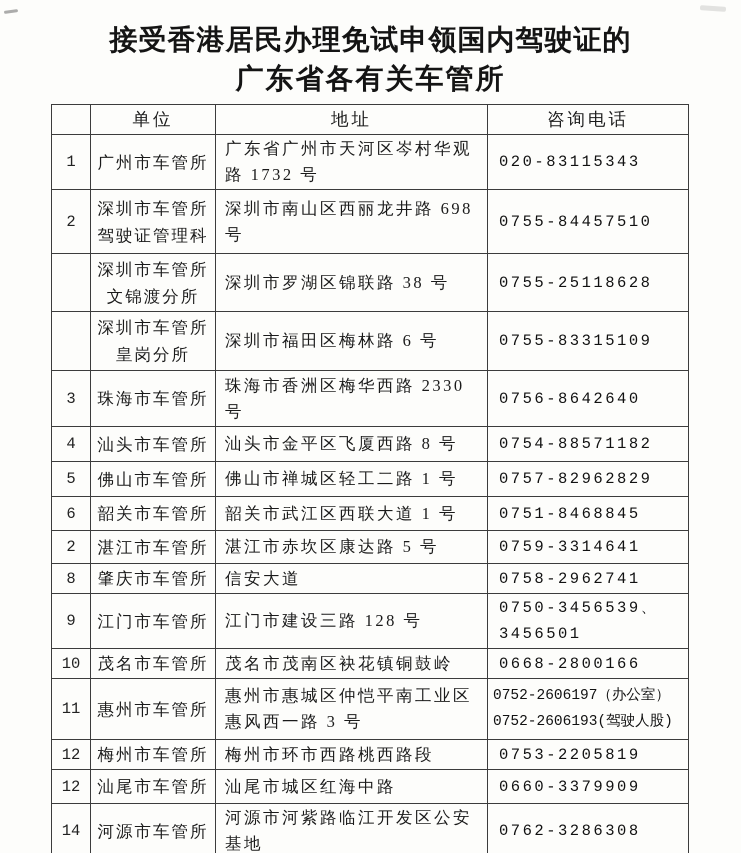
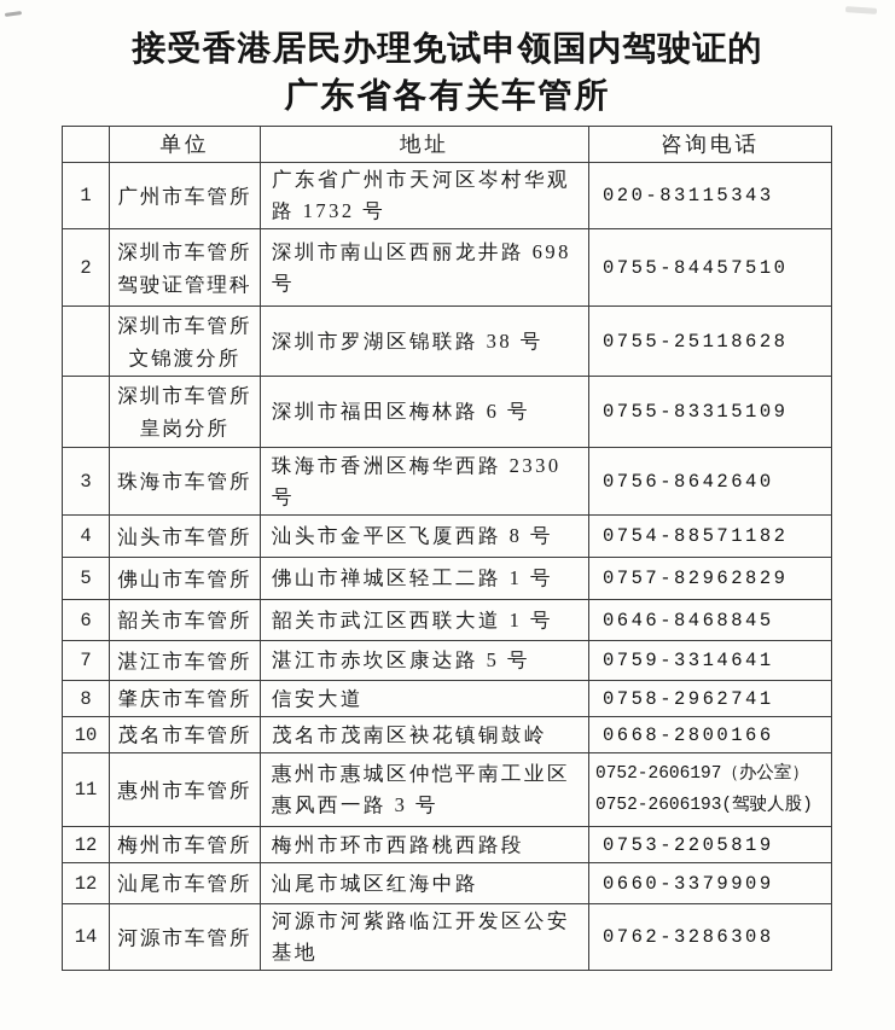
  接受香港居民办理免试申领国内驾驶证的
  广东省各有关车管所
  	单位	地址	咨询电话
  1	广州市车管所	广东省广州市天河区岑村华观 路 1732 号	020-83115343
  2	深圳市车管所 驾驶证管理科	深圳市南山区西丽龙井路 698 号	0755-84457510
  	深圳市车管所 文锦渡分所	深圳市罗湖区锦联路 38 号	0755-25118628
  	深圳市车管所 皇岗分所	深圳市福田区梅林路 6 号	0755-83315109
  3	珠海市车管所	珠海市香洲区梅华西路 2330 号	0756-8642640
  4	汕头市车管所	汕头市金平区飞厦西路 8 号	0754-88571182
  5	佛山市车管所	佛山市禅城区轻工二路 1 号	0757-82962829
- 6	韶关市车管所	韶关市武江区西联大道 1 号	0751-8468845
+ 6	韶关市车管所	韶关市武江区西联大道 1 号	0646-8468845
- 2	湛江市车管所	湛江市赤坎区康达路 5 号	0759-3314641
+ 7	湛江市车管所	湛江市赤坎区康达路 5 号	0759-3314641
  8	肇庆市车管所	信安大道	0758-2962741
- 9	江门市车管所	江门市建设三路 128 号	0750-3456539、3456501
  10	茂名市车管所	茂名市茂南区袂花镇铜鼓岭	0668-2800166
  11	惠州市车管所	惠州市惠城区仲恺平南工业区 惠风西一路 3 号	0752-2606197（办公室） 0752-2606193(驾驶人股)
  12	梅州市车管所	梅州市环市西路桃西路段	0753-2205819
  12	汕尾市车管所	汕尾市城区红海中路	0660-3379909
  14	河源市车管所	河源市河紫路临江开发区公安 基地	0762-3286308
